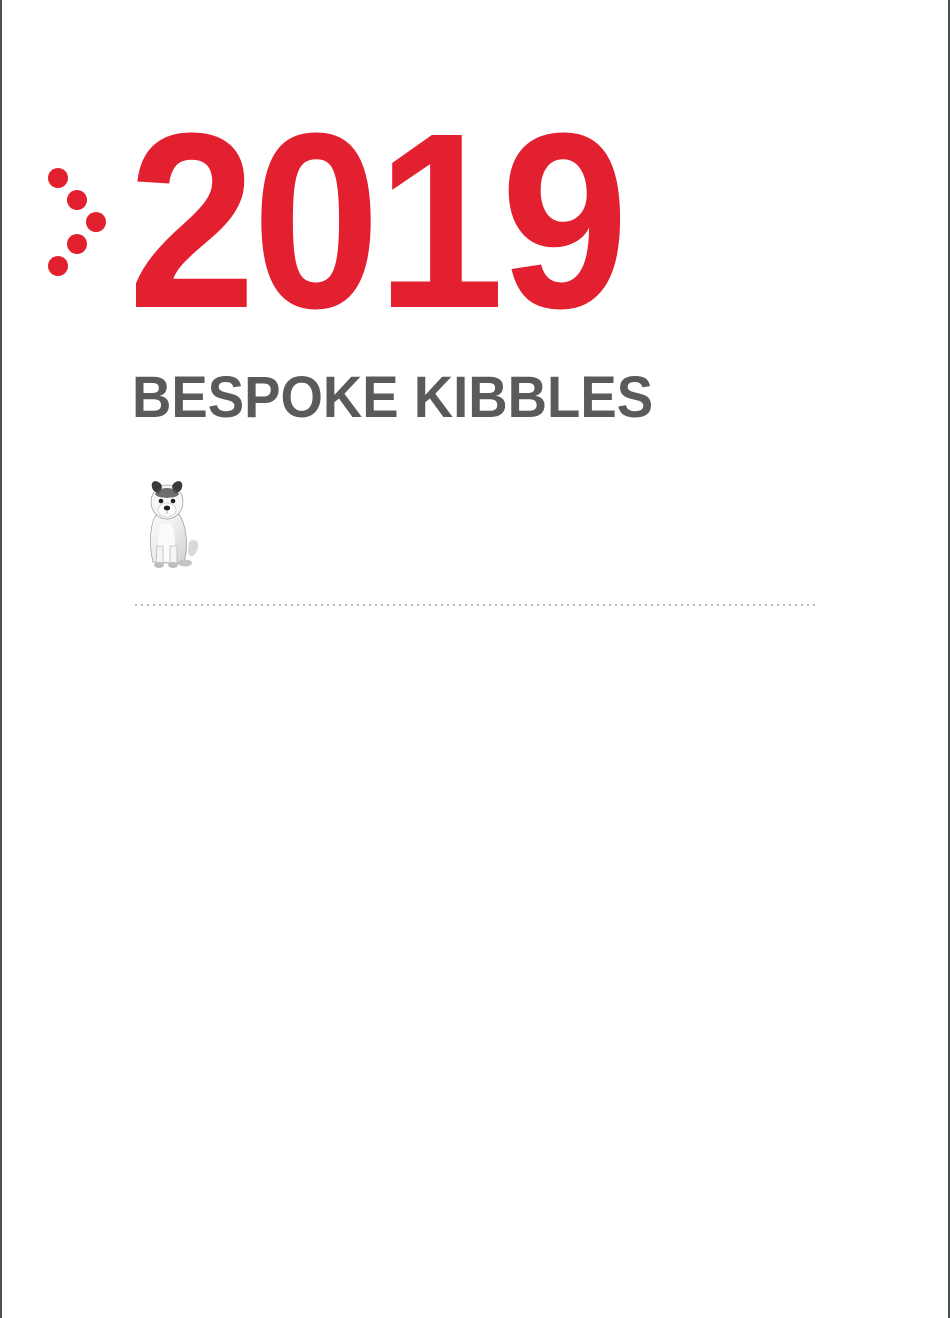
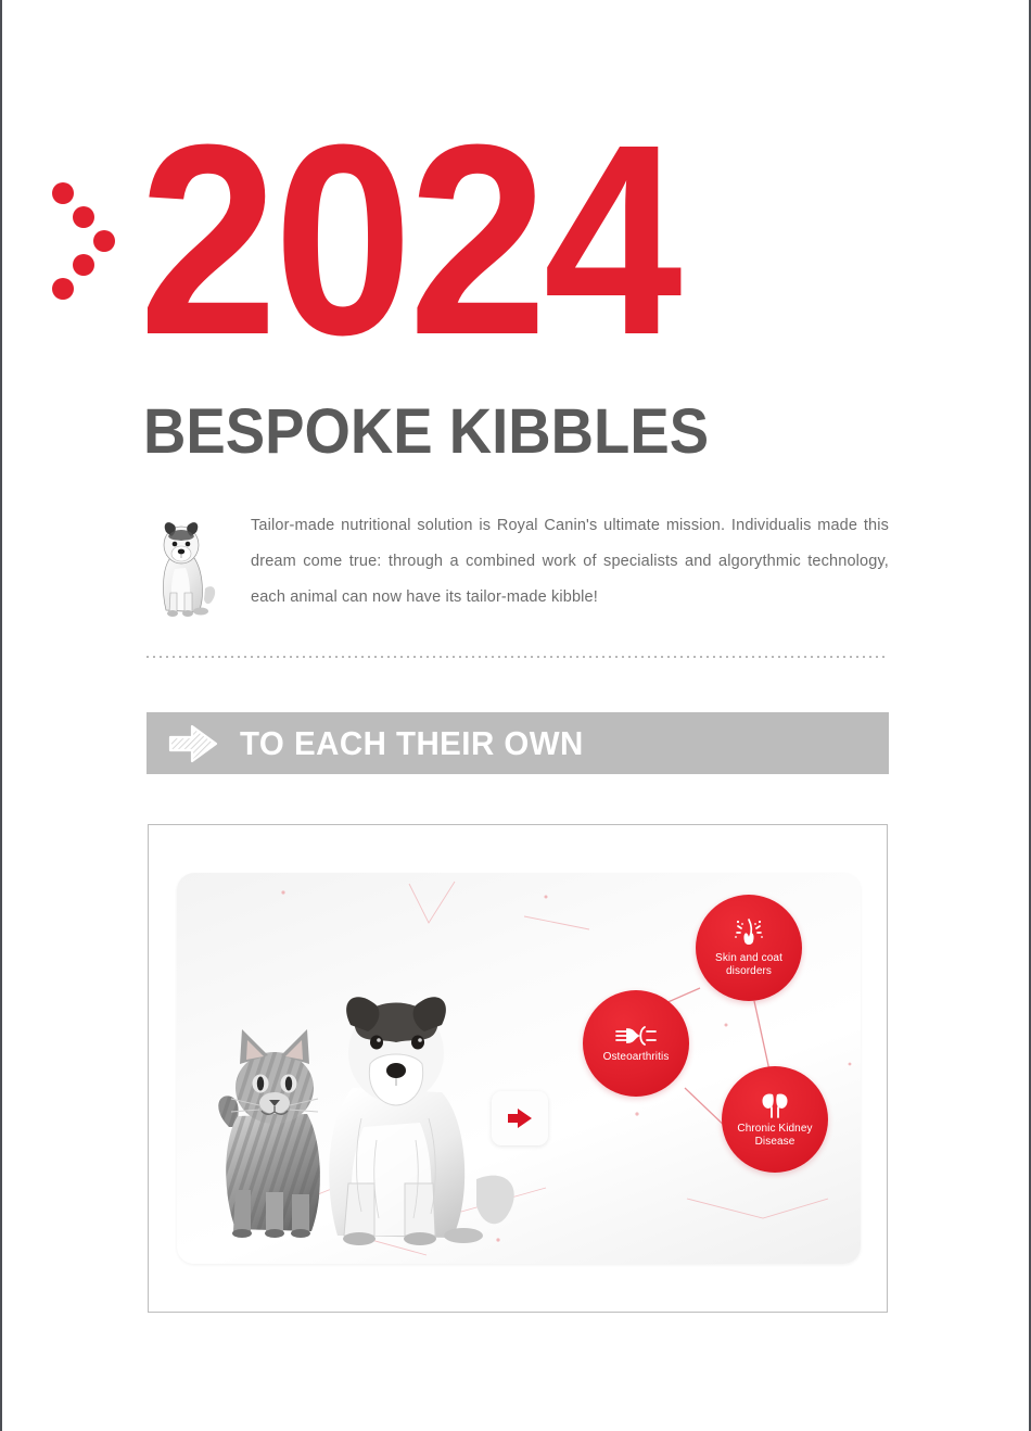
- 2019
+ 2024
  BESPOKE KIBBLES
+ Tailor-made nutritional solution is Royal Canin's ultimate mission. Individualis made this dream come true: through a combined work of specialists and algorythmic technology, each animal can now have its tailor-made kibble!
+ TO EACH THEIR OWN
+ Skin and coat
+ disorders
+ Osteoarthritis
+ Chronic Kidney
+ Disease
